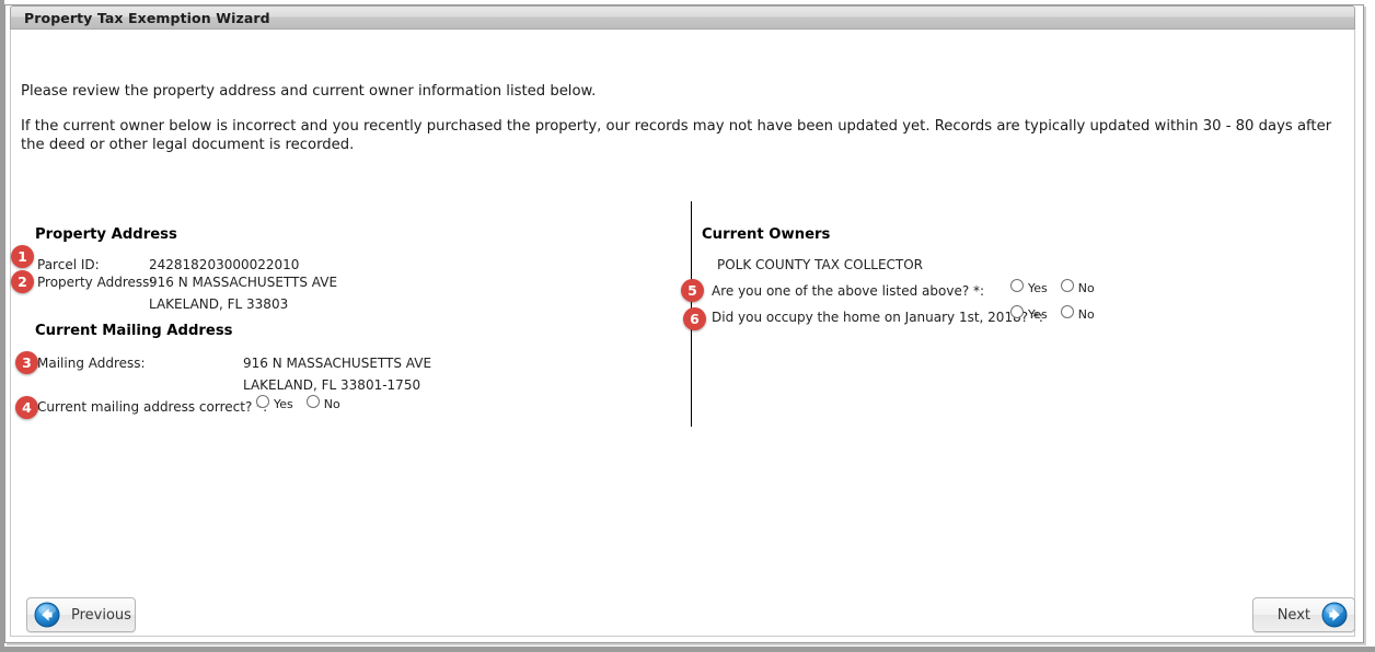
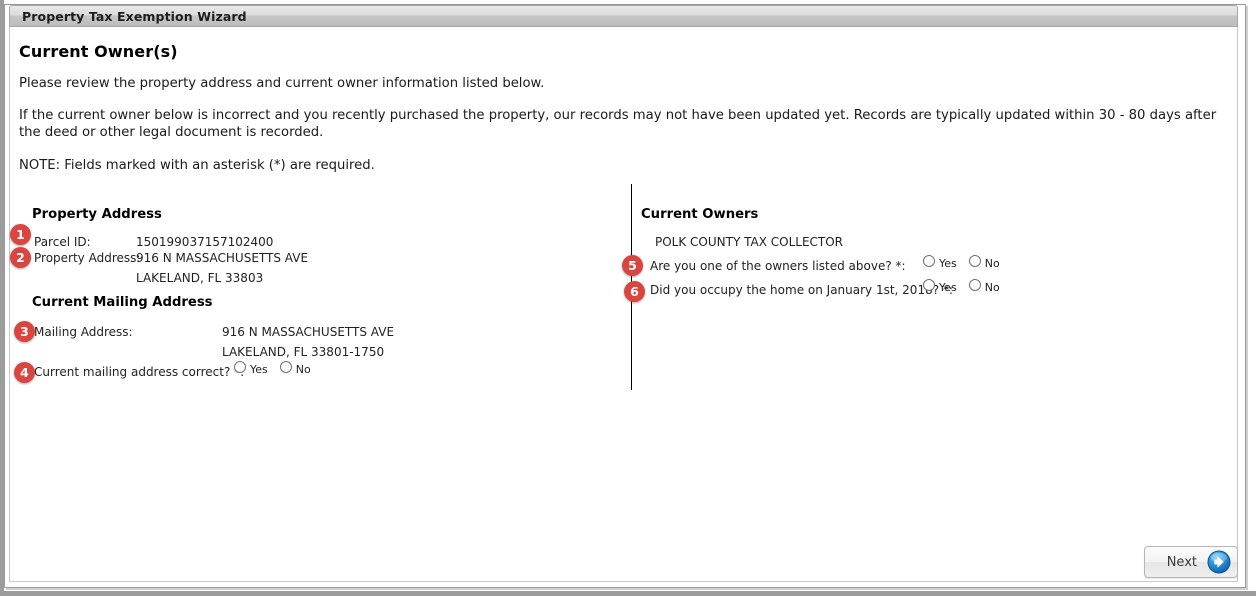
  Property Tax Exemption Wizard
+ Current Owner(s)
  Please review the property address and current owner information listed below.
  If the current owner below is incorrect and you recently purchased the property, our records may not have been updated yet. Records are typically updated within 30 - 80 days after the deed or other legal document is recorded.
+ NOTE: Fields marked with an asterisk (*) are required.
  Property Address
  Parcel ID:
- 242818203000022010
+ 150199037157102400
  Property Address:
  916 N MASSACHUSETTS AVE
  LAKELAND, FL 33803
  Current Mailing Address
  Mailing Address:
  916 N MASSACHUSETTS AVE
  LAKELAND, FL 33801-1750
  Current mailing address correct?
  Yes
  No
  Current Owners
  POLK COUNTY TAX COLLECTOR
- Are you one of the above listed above? *:
+ Are you one of the owners listed above? *:
  Yes
  No
  Did you occupy the home on January 1st, 201? *:
  Yes
  No
- Previous
  Next
  1
  2
  3
  4
  5
  6
